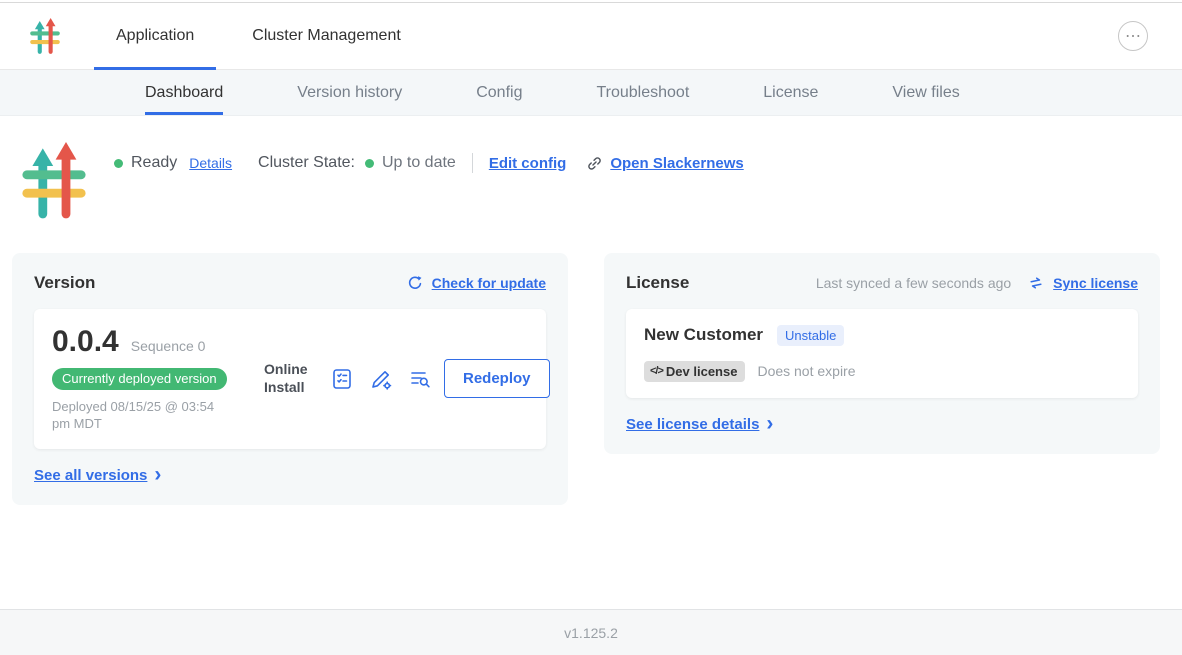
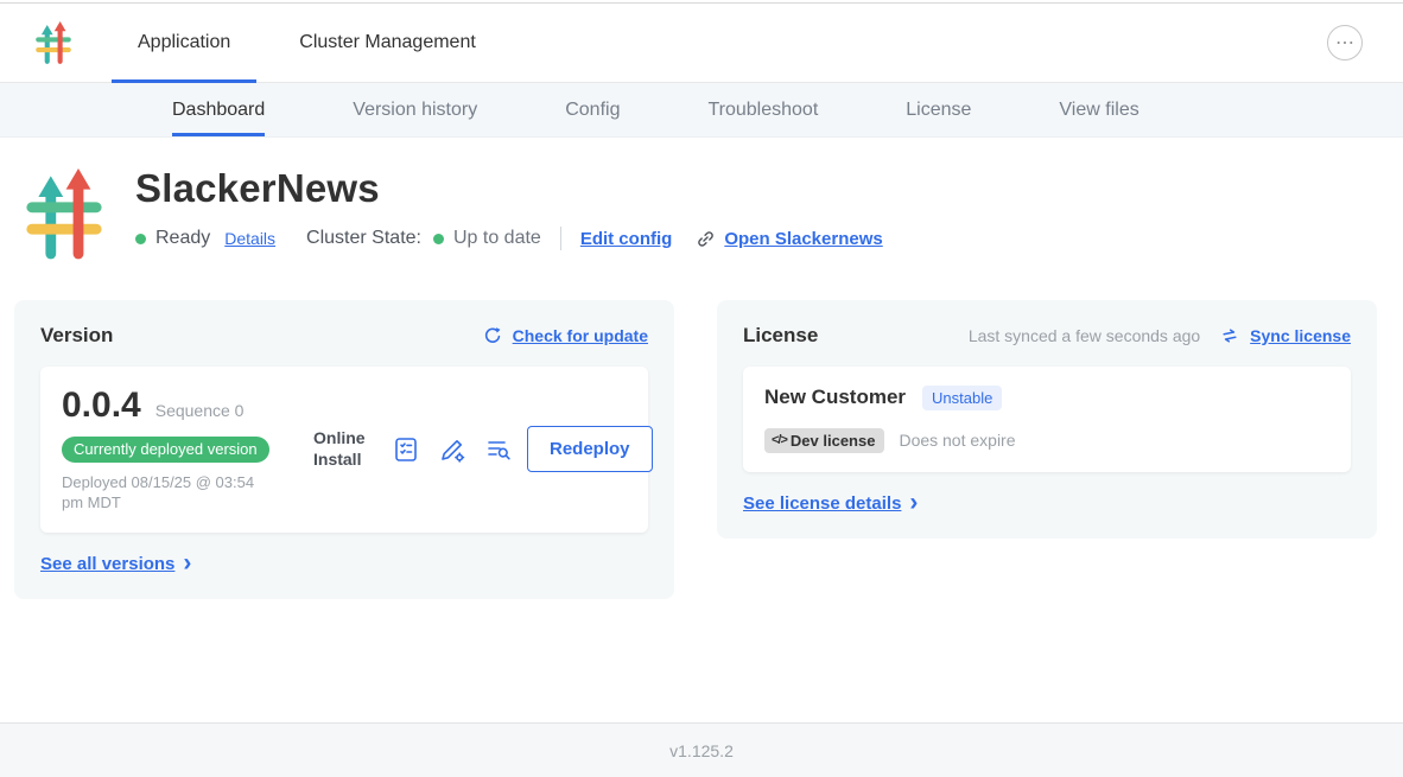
  Application
  Cluster Management
  ⋯
  Dashboard
  Version history
  Config
  Troubleshoot
  License
  View files
+ SlackerNews
  Ready
  Details
  Cluster State:
  Up to date
  Edit config
  Open Slackernews
  Version
  Check for update
  0.0.4
  Sequence 0
  Currently deployed version
  Deployed 08/15/25 @ 03:54 pm MDT
  Online Install
  Redeploy
  See all versions
  ›
  License
  Last synced a few seconds ago
  Sync license
  New Customer
  Unstable
  </>
  Dev license
  Does not expire
  See license details
  ›
  v1.125.2
